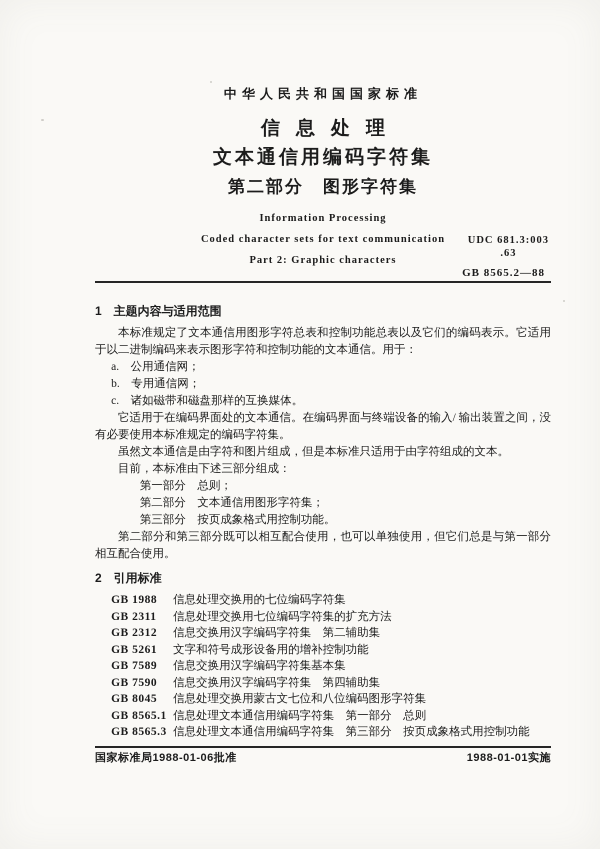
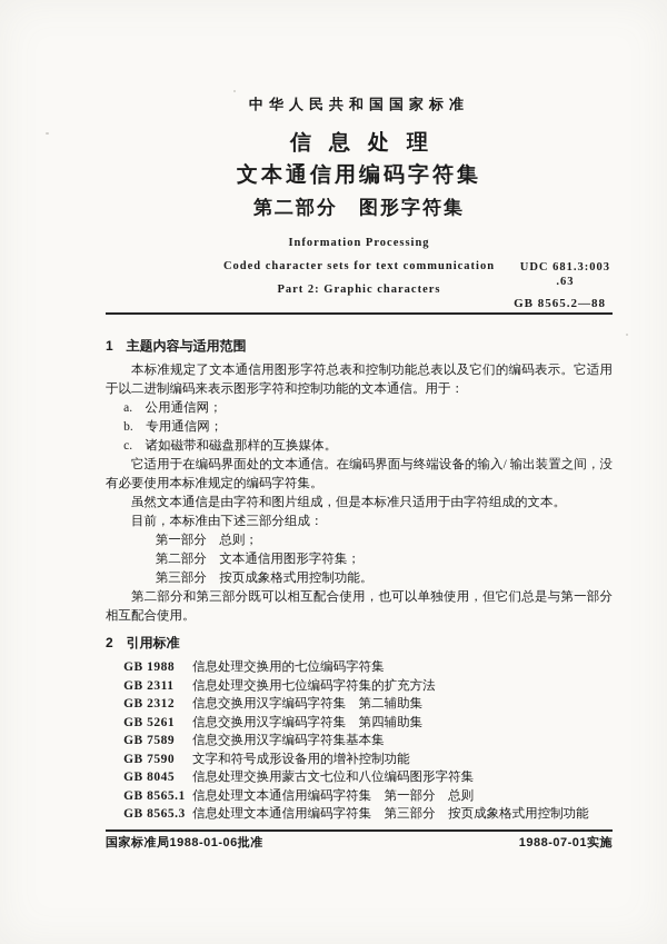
  中华人民共和国国家标准
  信息处理
  文本通信用编码字符集
  第二部分 图形字符集
  UDC 681.3:003
  .63
  GB 8565.2—88
  Information Processing
  Coded character sets for text communication
  Part 2: Graphic characters
  1 主题内容与适用范围
  本标准规定了文本通信用图形字符总表和控制功能总表以及它们的编码表示。它适用于以二进制编码来表示图形字符和控制功能的文本通信。用于：
  a. 公用通信网；
  b. 专用通信网；
  c. 诸如磁带和磁盘那样的互换媒体。
  它适用于在编码界面处的文本通信。在编码界面与终端设备的输入/ 输出装置之间，没有必要使用本标准规定的编码字符集。
  虽然文本通信是由字符和图片组成，但是本标准只适用于由字符组成的文本。
  目前，本标准由下述三部分组成：
  第一部分 总则；
  第二部分 文本通信用图形字符集；
  第三部分 按页成象格式用控制功能。
  第二部分和第三部分既可以相互配合使用，也可以单独使用，但它们总是与第一部分相互配合使用。
  2 引用标准
  GB 1988
  信息处理交换用的七位编码字符集
  GB 2311
  信息处理交换用七位编码字符集的扩充方法
  GB 2312
  信息交换用汉字编码字符集 第二辅助集
  GB 5261
- 文字和符号成形设备用的增补控制功能
+ 信息交换用汉字编码字符集 第四辅助集
  GB 7589
  信息交换用汉字编码字符集基本集
  GB 7590
- 信息交换用汉字编码字符集 第四辅助集
+ 文字和符号成形设备用的增补控制功能
  GB 8045
  信息处理交换用蒙古文七位和八位编码图形字符集
  GB 8565.1
  信息处理文本通信用编码字符集 第一部分 总则
  GB 8565.3
  信息处理文本通信用编码字符集 第三部分 按页成象格式用控制功能
  国家标准局1988-01-06批准
- 1988-01-01实施
+ 1988-07-01实施
